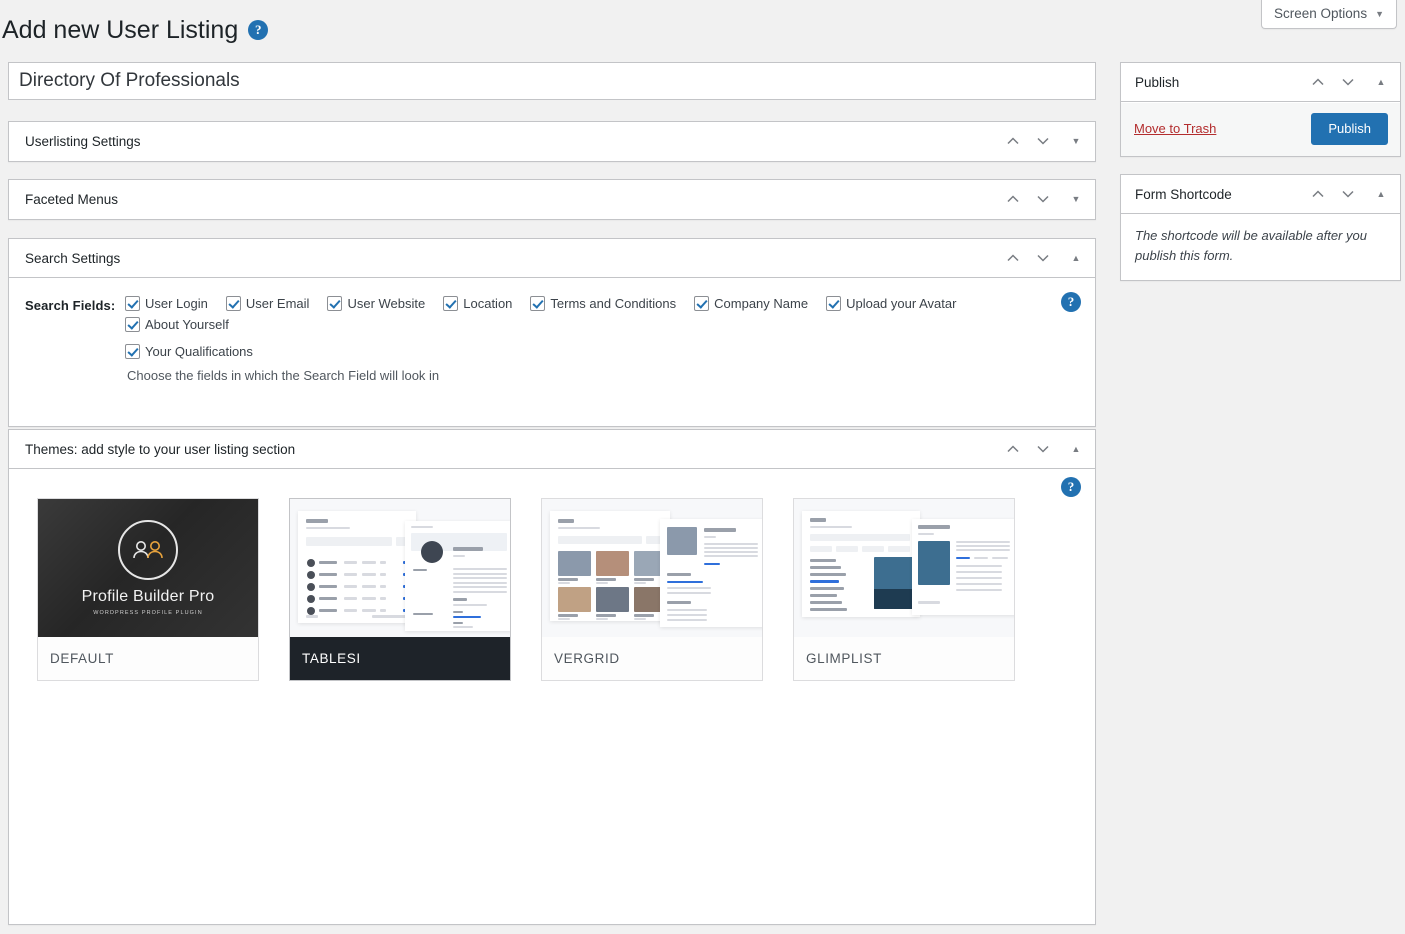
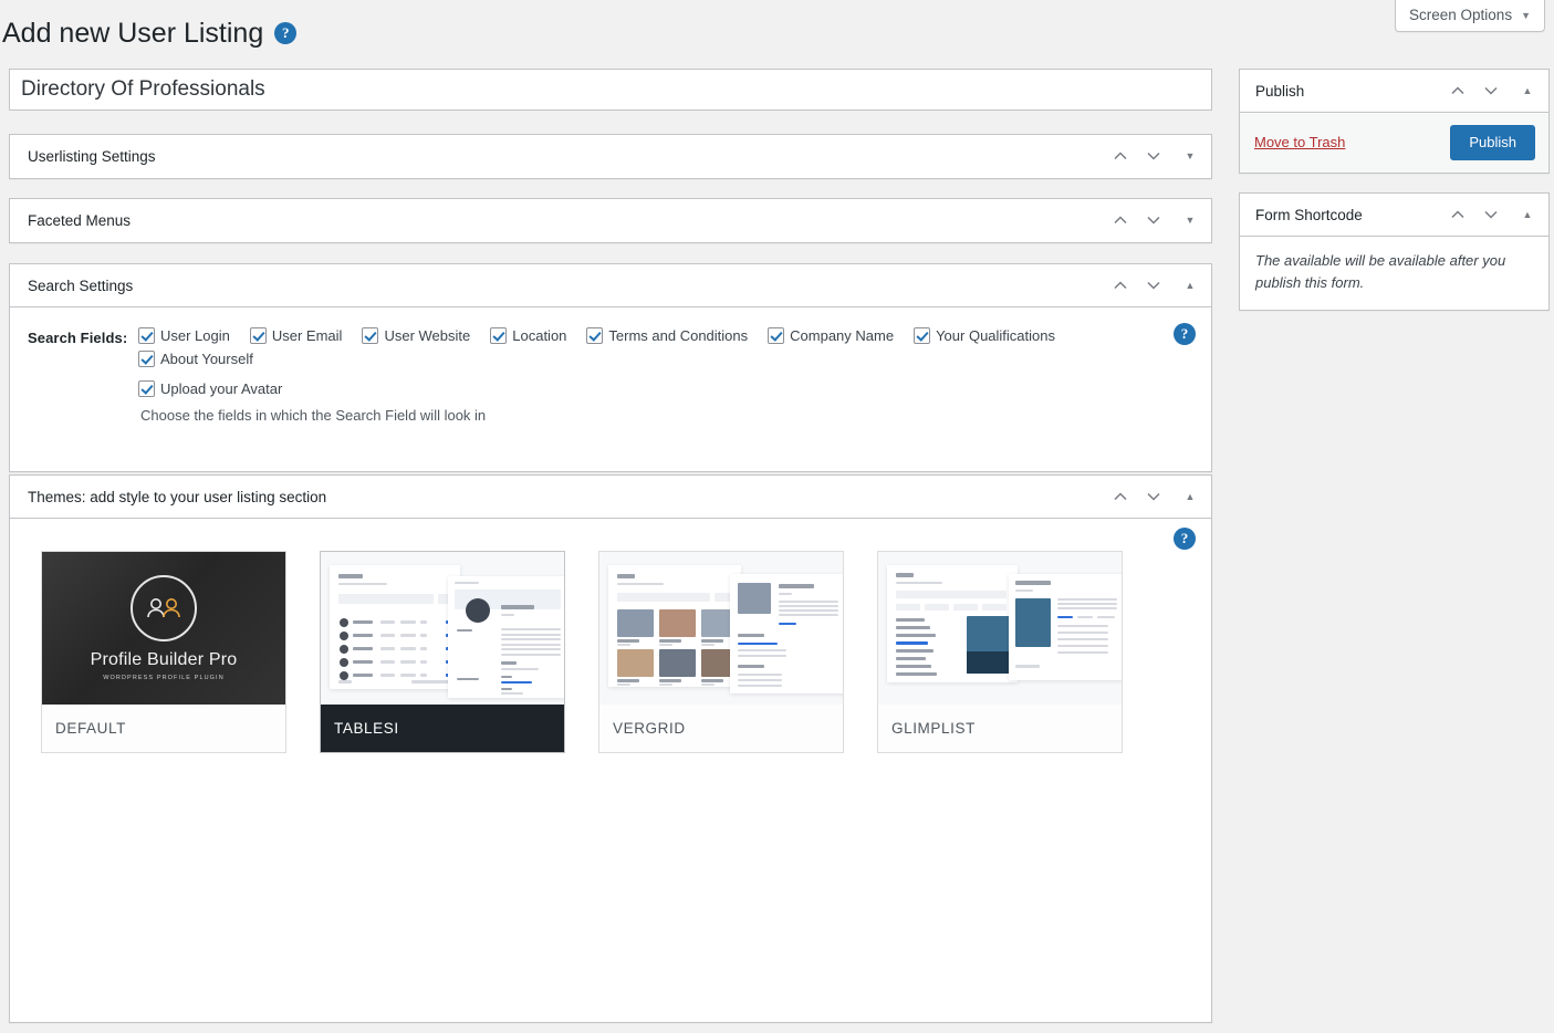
  Screen Options
  ▼
  Add new User Listing
  ?
  Directory Of Professionals
  Userlisting Settings
  ▼
  Faceted Menus
  ▼
  Search Settings
  ▲
  ?
  Search Fields:
  User Login
  User Email
  User Website
  Location
  Terms and Conditions
  Company Name
- Upload your Avatar
+ Your Qualifications
  About Yourself
- Your Qualifications
+ Upload your Avatar
  Choose the fields in which the Search Field will look in
  Themes: add style to your user listing section
  ▲
  ?
  Profile Builder Pro
  DEFAULT
  TABLESI
  VERGRID
  GLIMPLIST
  Publish
  ▲
  Move to Trash
  Publish
  Form Shortcode
  ▲
- The shortcode will be available after you publish this form.
+ The available will be available after you publish this form.
